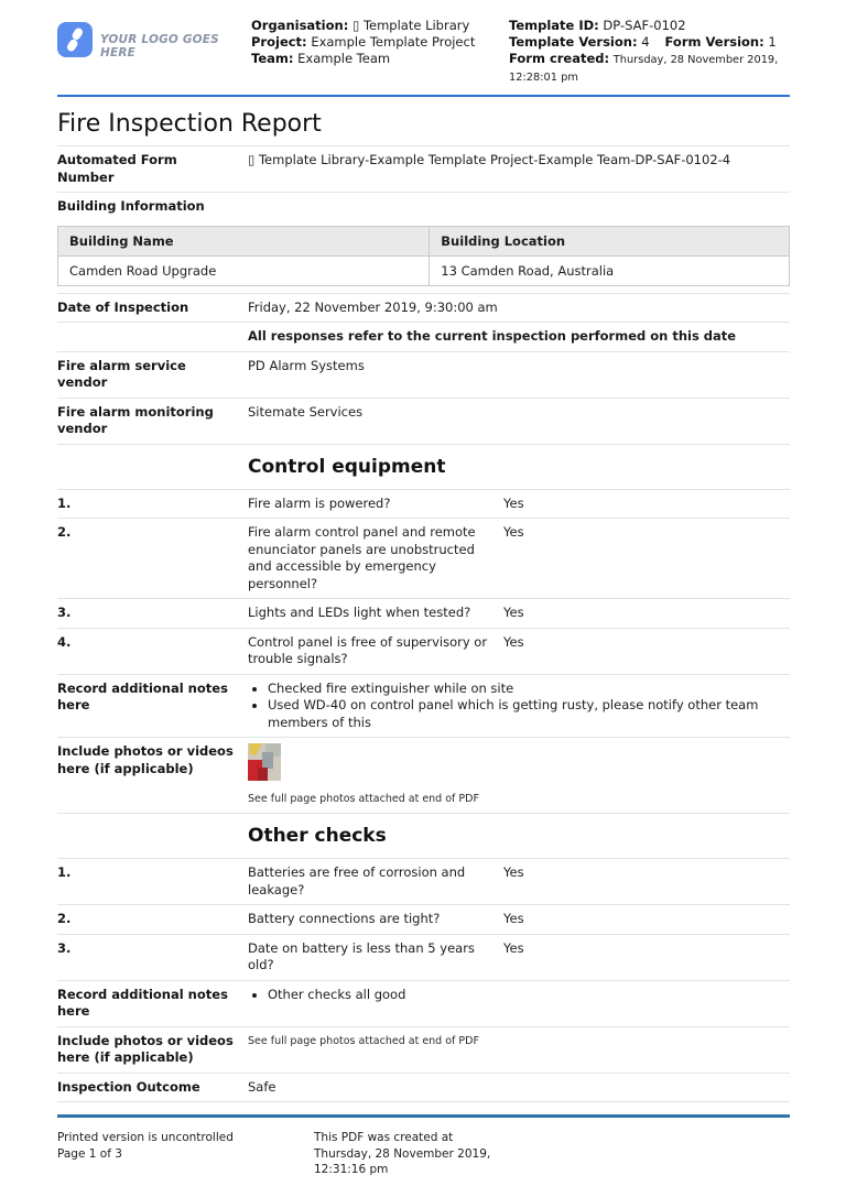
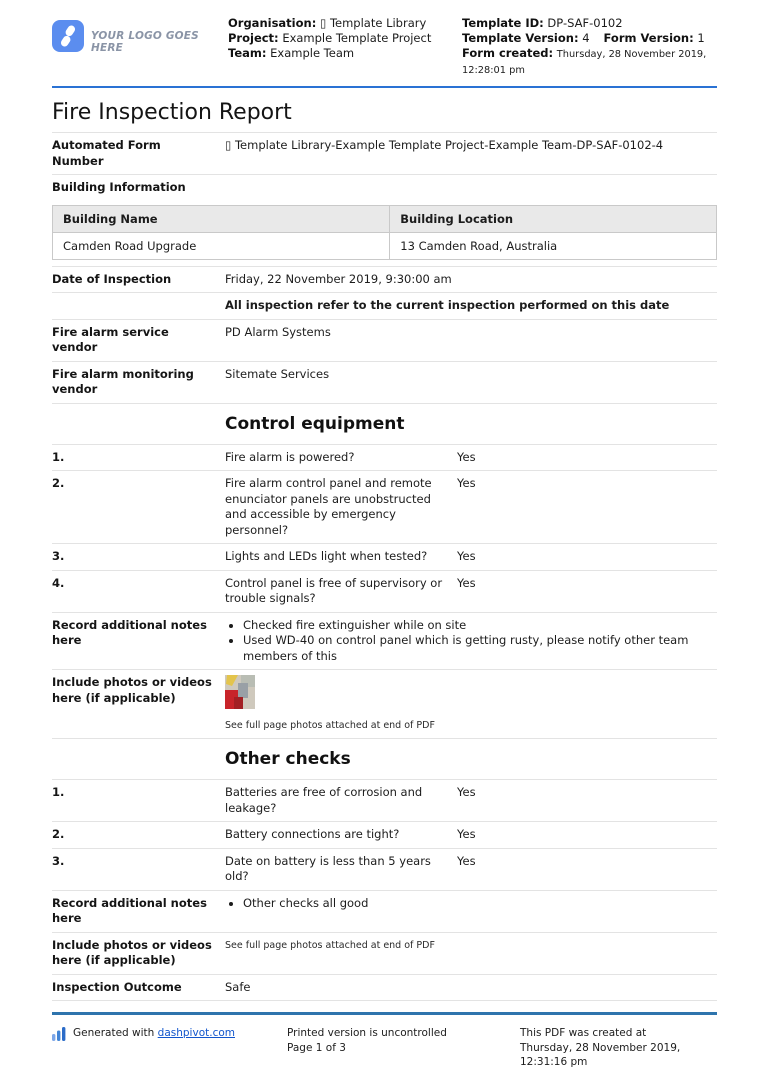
  YOUR LOGO GOES HERE
  Organisation: ▯ Template Library
  Project: Example Template Project
  Team: Example Team
  Template ID: DP-SAF-0102
  Template Version: 4 Form Version: 1
  Form created: Thursday, 28 November 2019, 12:28:01 pm
  Fire Inspection Report
  Automated Form Number
  ▯ Template Library-Example Template Project-Example Team-DP-SAF-0102-4
  Building Information
  Building Name	Building Location
  Camden Road Upgrade	13 Camden Road, Australia
  Date of Inspection
  Friday, 22 November 2019, 9:30:00 am
- All responses refer to the current inspection performed on this date
+ All inspection refer to the current inspection performed on this date
  Fire alarm service vendor
  PD Alarm Systems
  Fire alarm monitoring vendor
  Sitemate Services
  Control equipment
  1.
  Fire alarm is powered?
  Yes
  2.
  Fire alarm control panel and remote enunciator panels are unobstructed and accessible by emergency personnel?
  Yes
  3.
  Lights and LEDs light when tested?
  Yes
  4.
  Control panel is free of supervisory or trouble signals?
  Yes
  Record additional notes here
  Checked fire extinguisher while on site
  Used WD-40 on control panel which is getting rusty, please notify other team members of this
  Include photos or videos here (if applicable)
  See full page photos attached at end of PDF
  Other checks
  1.
  Batteries are free of corrosion and leakage?
  Yes
  2.
  Battery connections are tight?
  Yes
  3.
  Date on battery is less than 5 years old?
  Yes
  Record additional notes here
  Other checks all good
  Include photos or videos here (if applicable)
  See full page photos attached at end of PDF
  Inspection Outcome
  Safe
+ Generated with dashpivot.com
  Printed version is uncontrolled
  Page 1 of 3
  This PDF was created at Thursday, 28 November 2019, 12:31:16 pm
